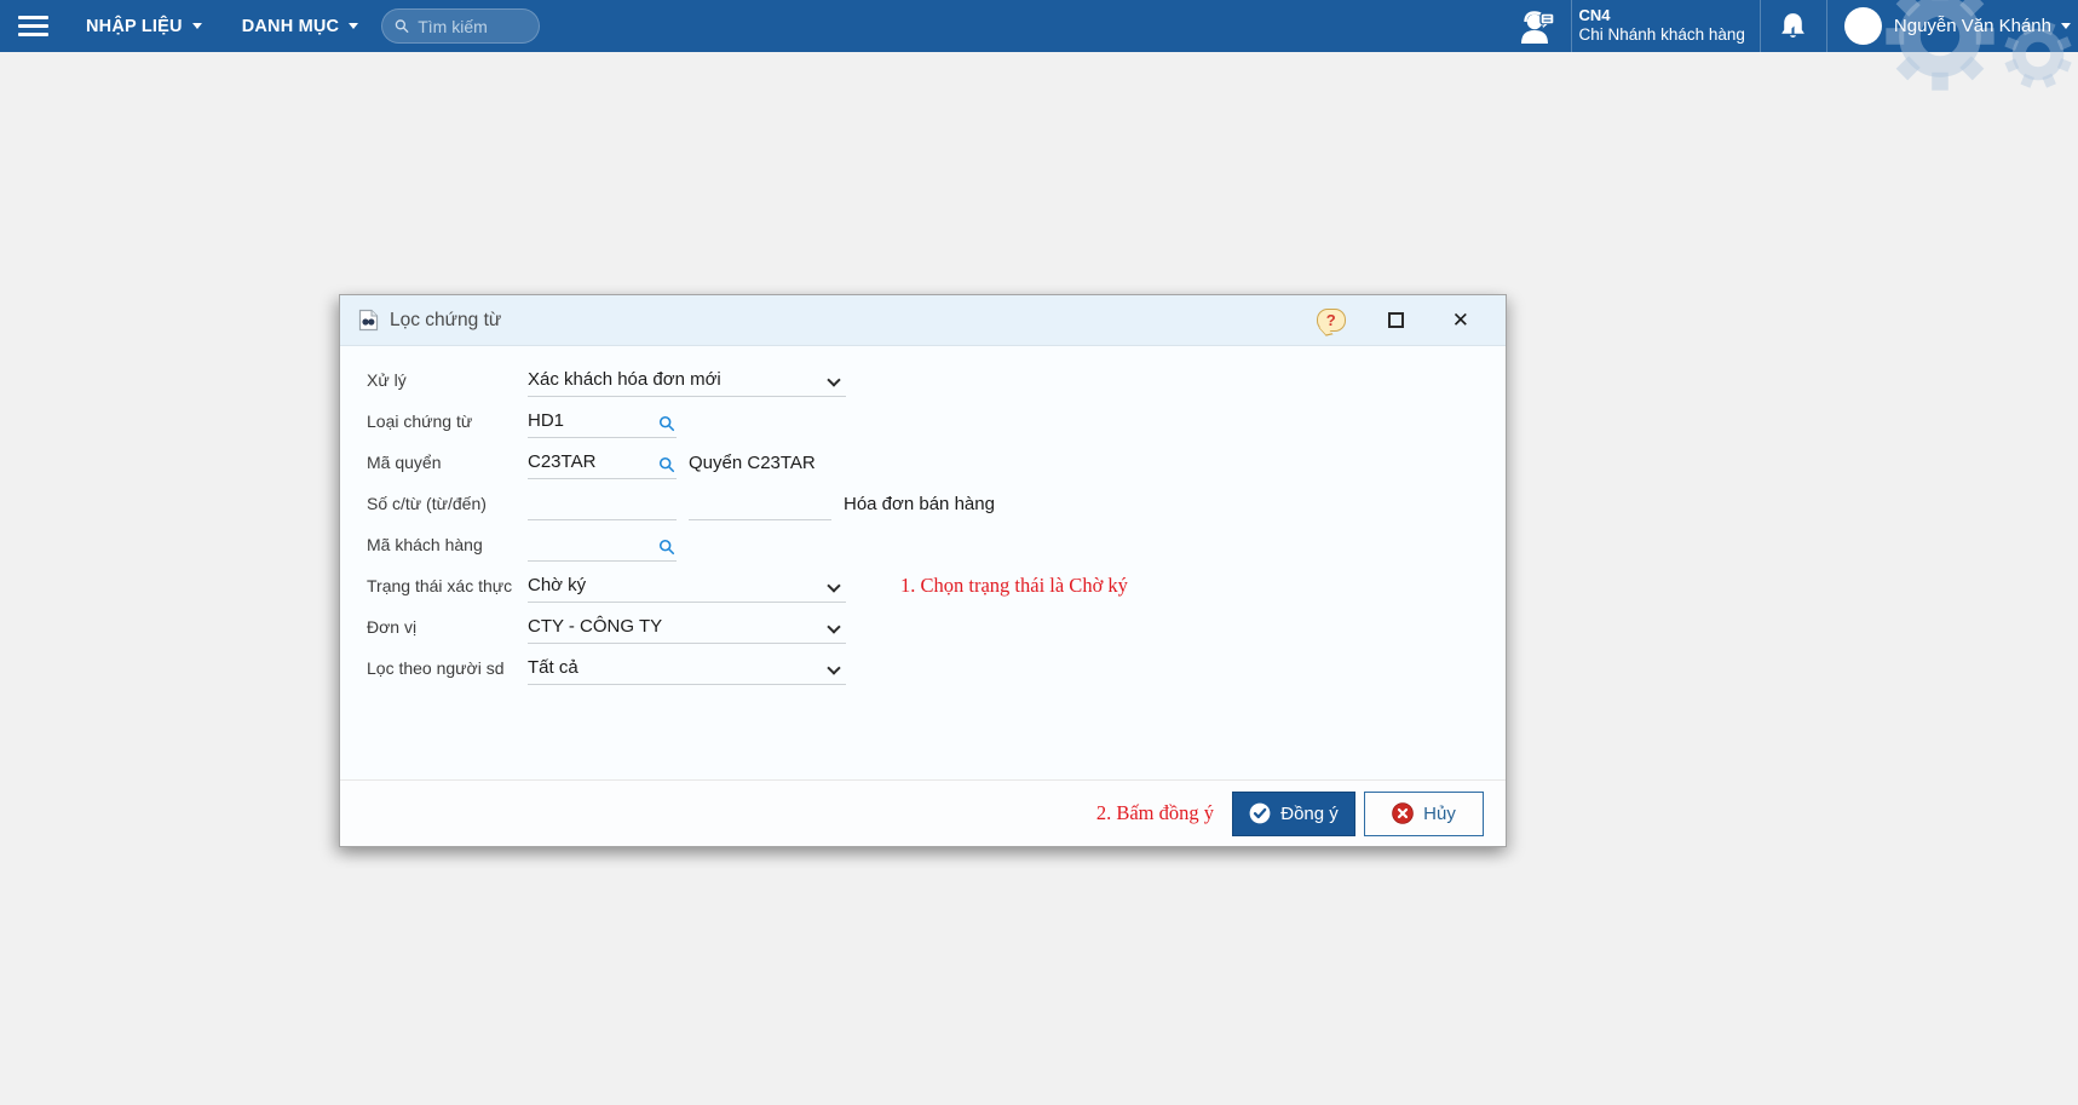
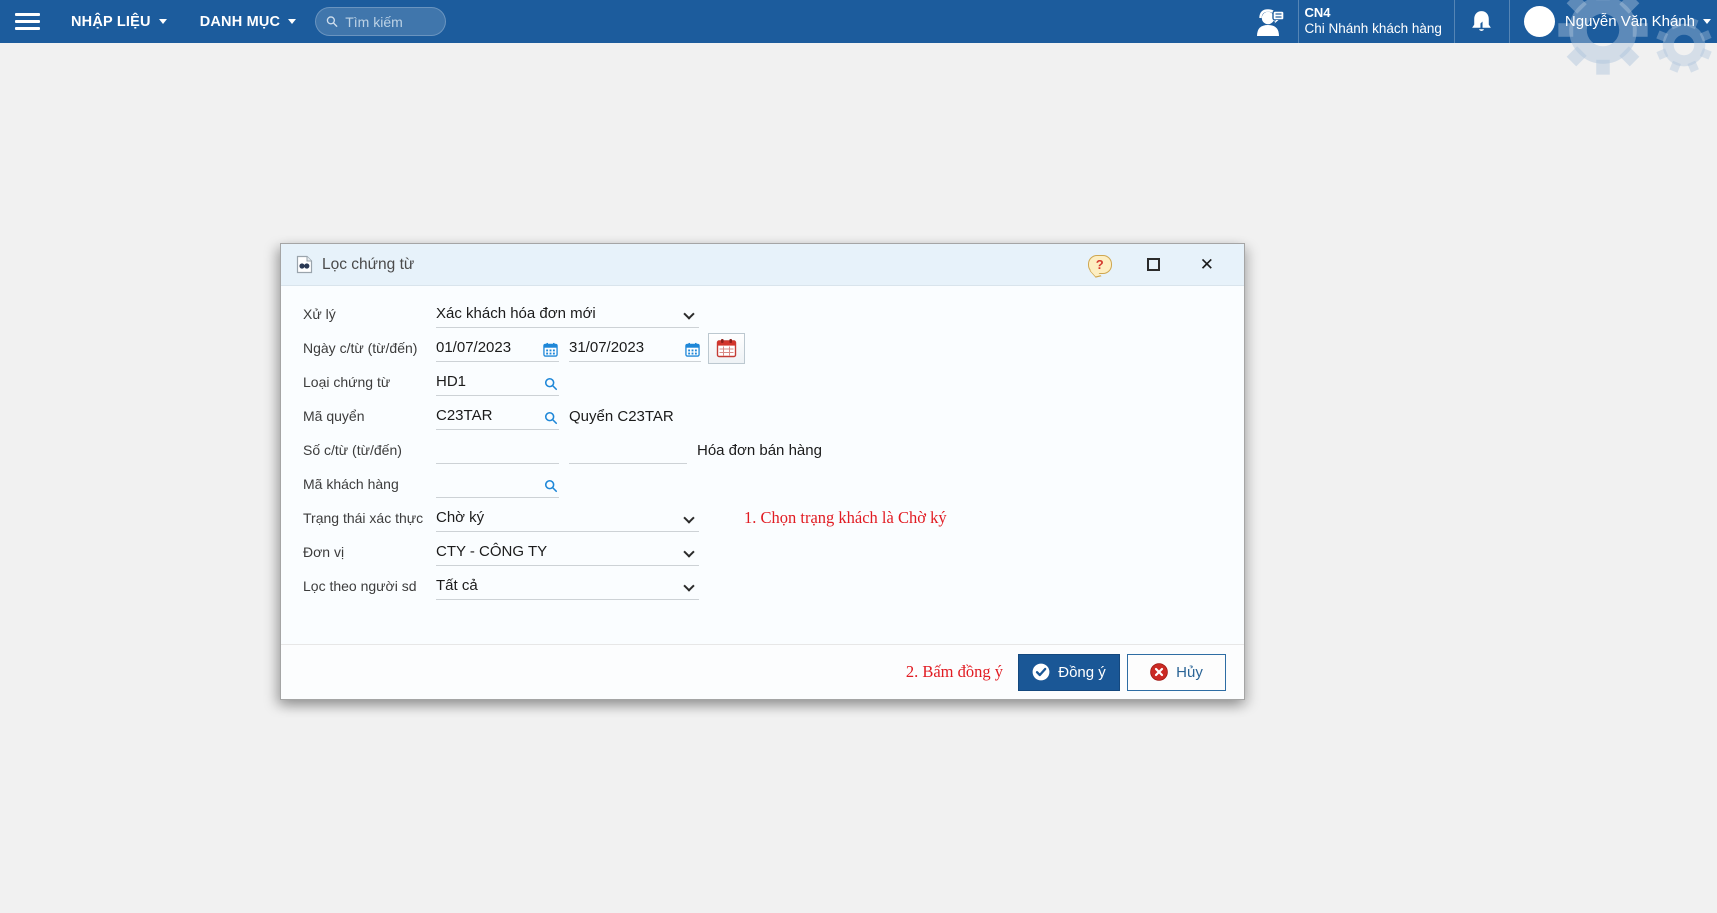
  NHẬP LIỆU
  DANH MỤC
  Tìm kiếm
  CN4
  Chi Nhánh khách hàng
  Nguyễn Văn Khánh
  Lọc chứng từ
  ?
  ✕
  Xử lý
  Xác khách hóa đơn mới
+ Ngày c/từ (từ/đến)
+ 01/07/2023
+ 31/07/2023
  Loại chứng từ
  HD1
  Mã quyển
  C23TAR
  Quyển C23TAR
  Số c/từ (từ/đến)
  Hóa đơn bán hàng
  Mã khách hàng
  Trạng thái xác thực
  Chờ ký
- 1. Chọn trạng thái là Chờ ký
+ 1. Chọn trạng khách là Chờ ký
  Đơn vị
  CTY - CÔNG TY
  Lọc theo người sd
  Tất cả
  2. Bấm đồng ý
  Đồng ý
  Hủy
